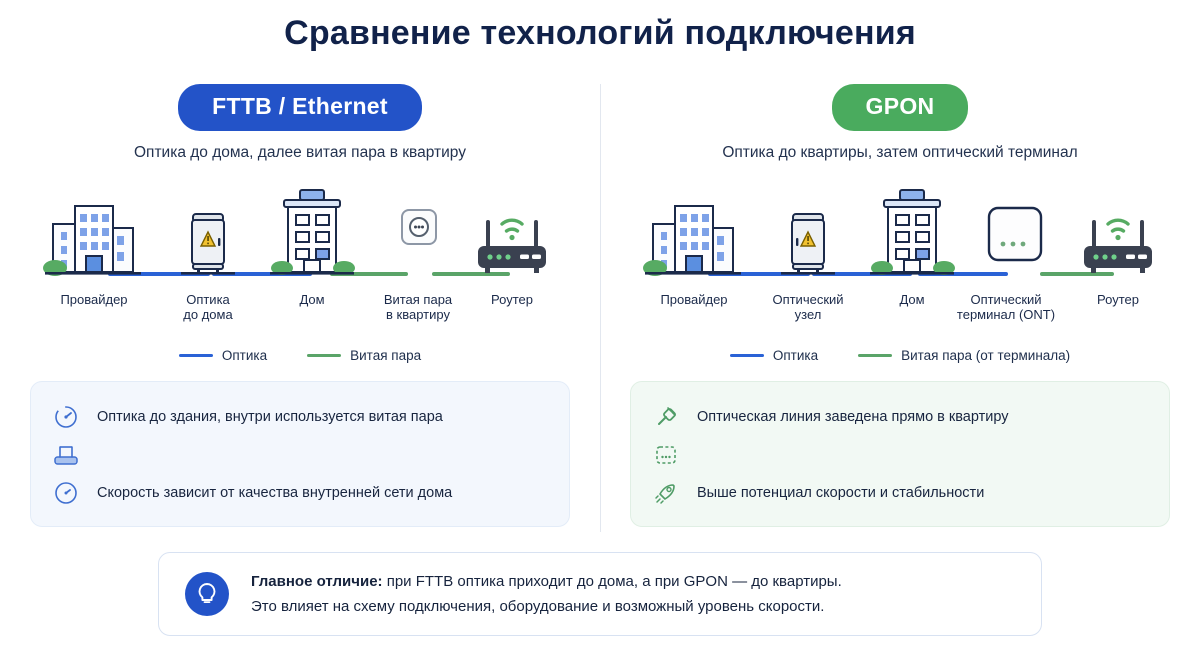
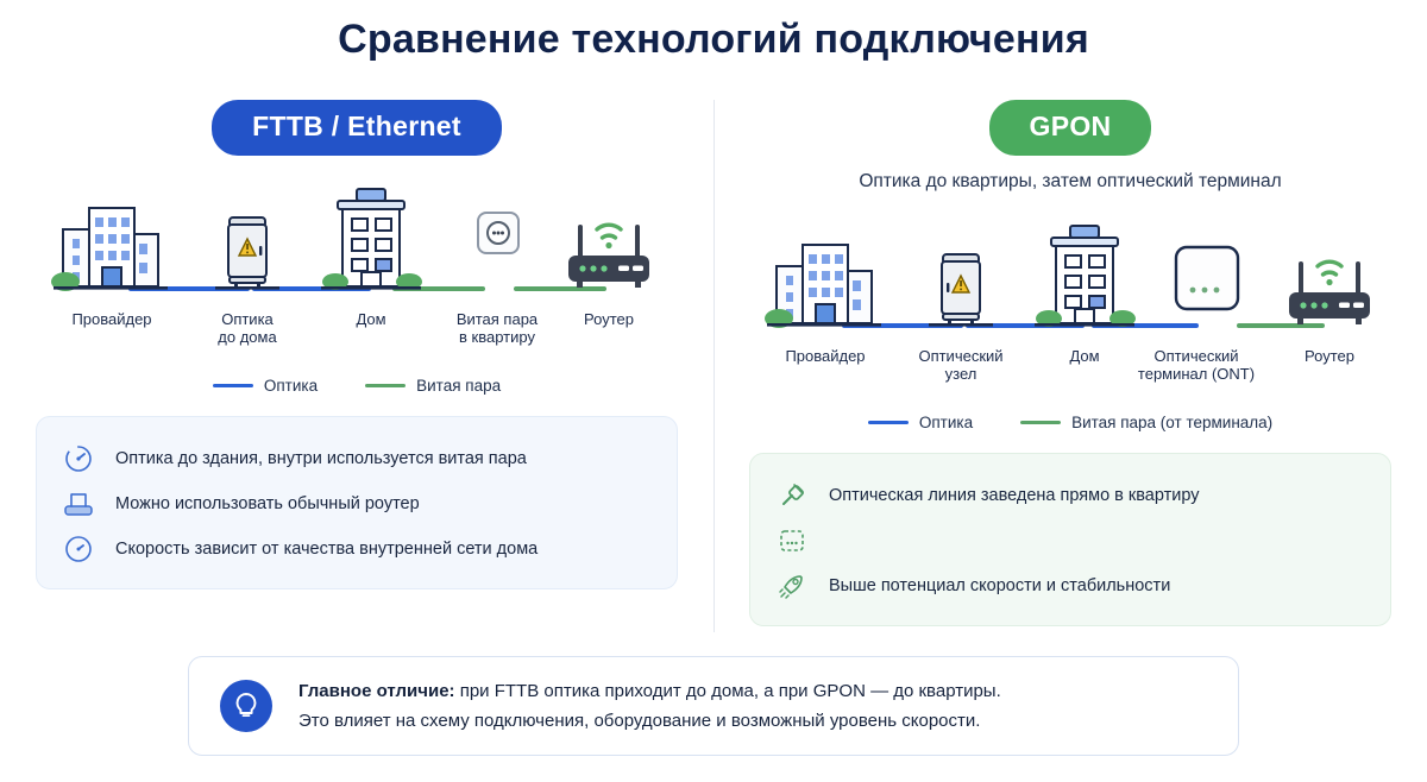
  Сравнение технологий подключения
  FTTB / Ethernet
- Оптика до дома, далее витая пара в квартиру
  Провайдер
  Оптика
  до дома
  Дом
  Витая пара
  в квартиру
  Роутер
  Оптика
  Витая пара
  Оптика до здания, внутри используется витая пара
+ Можно использовать обычный роутер
  Скорость зависит от качества внутренней сети дома
  GPON
  Оптика до квартиры, затем оптический терминал
  Провайдер
  Оптический
  узел
  Дом
  Оптический
  терминал (ONT)
  Роутер
  Оптика
  Витая пара (от терминала)
  Оптическая линия заведена прямо в квартиру
  Выше потенциал скорости и стабильности
  Главное отличие: при FTTB оптика приходит до дома, а при GPON — до квартиры.
  Это влияет на схему подключения, оборудование и возможный уровень скорости.
